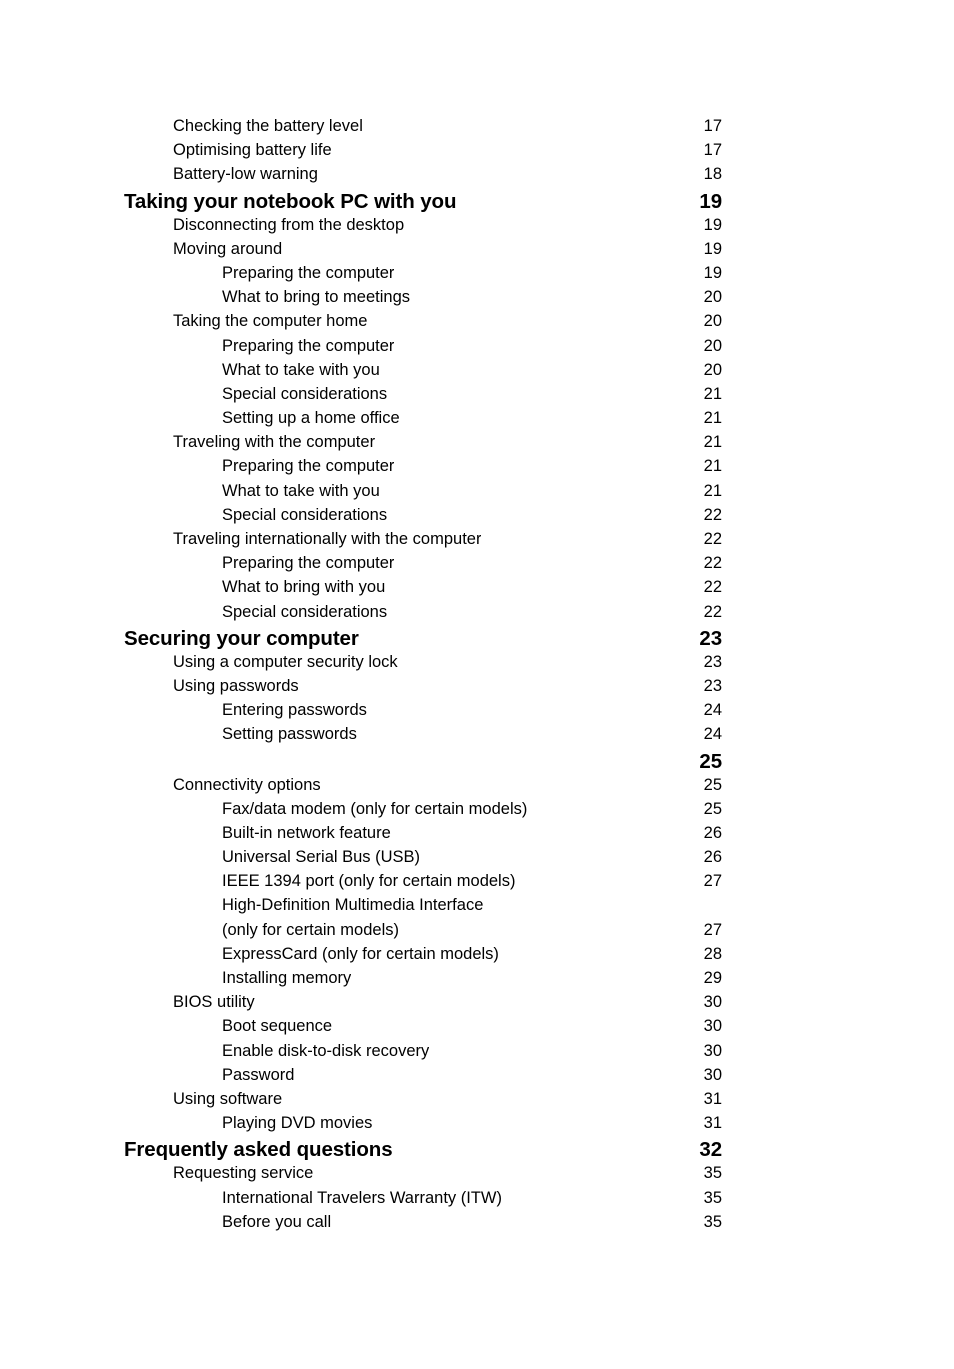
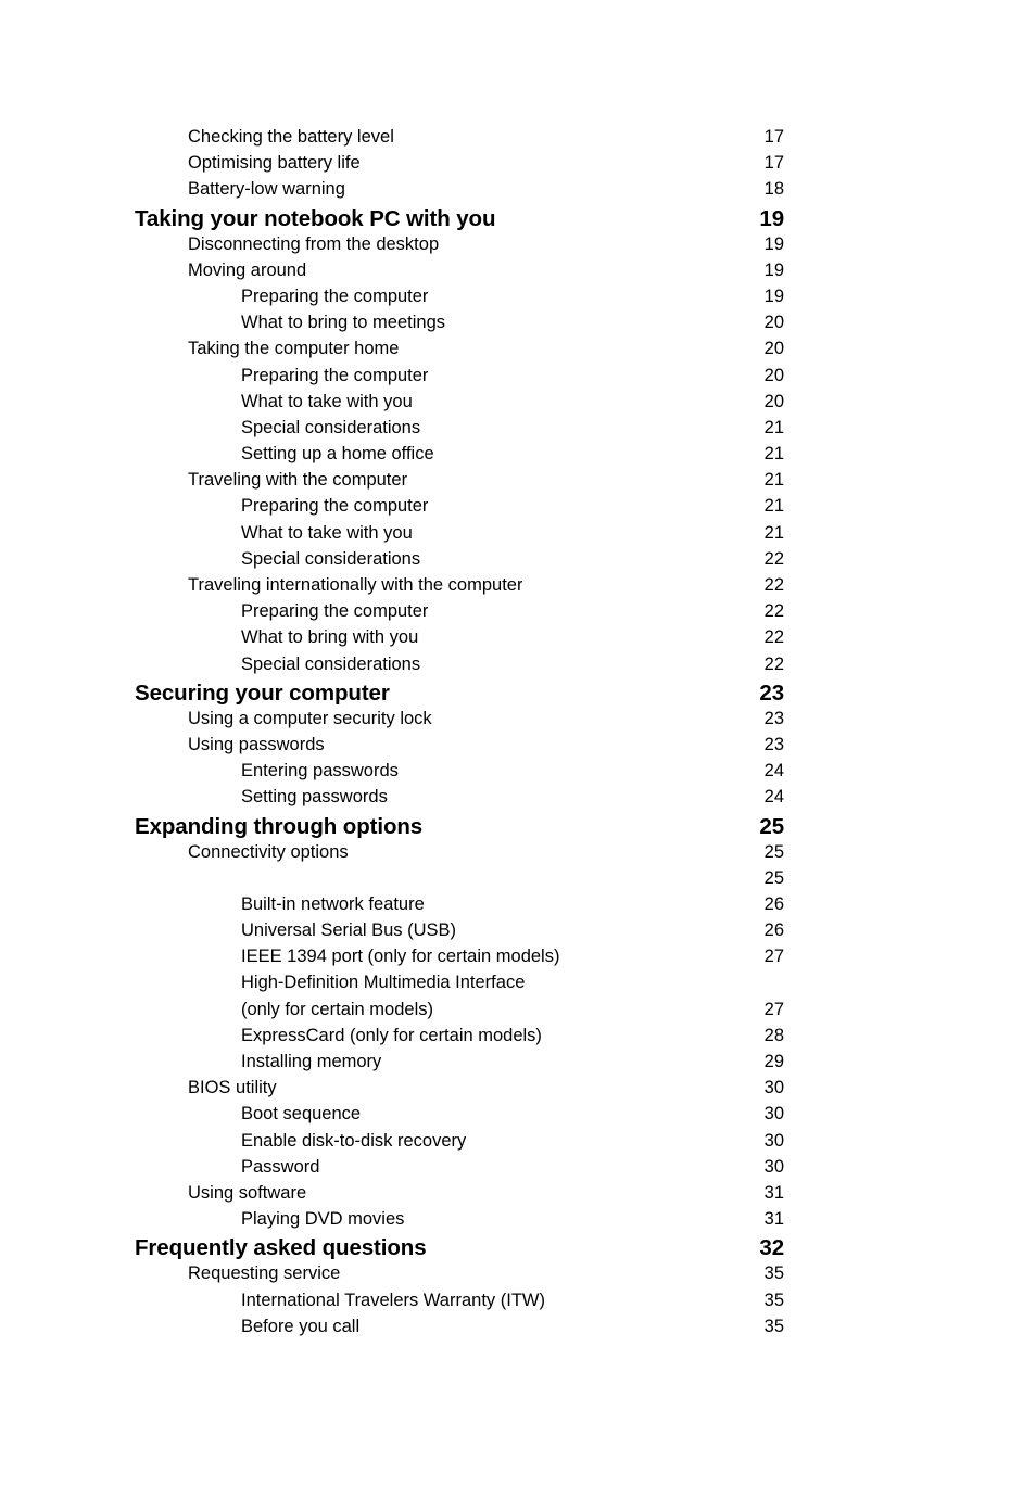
  Checking the battery level
  17
  Optimising battery life
  17
  Battery-low warning
  18
  Taking your notebook PC with you
  19
  Disconnecting from the desktop
  19
  Moving around
  19
  Preparing the computer
  19
  What to bring to meetings
  20
  Taking the computer home
  20
  Preparing the computer
  20
  What to take with you
  20
  Special considerations
  21
  Setting up a home office
  21
  Traveling with the computer
  21
  Preparing the computer
  21
  What to take with you
  21
  Special considerations
  22
  Traveling internationally with the computer
  22
  Preparing the computer
  22
  What to bring with you
  22
  Special considerations
  22
  Securing your computer
  23
  Using a computer security lock
  23
  Using passwords
  23
  Entering passwords
  24
  Setting passwords
  24
+ Expanding through options
  25
  Connectivity options
  25
- Fax/data modem (only for certain models)
  25
  Built-in network feature
  26
  Universal Serial Bus (USB)
  26
  IEEE 1394 port (only for certain models)
  27
  High-Definition Multimedia Interface
  (only for certain models)
  27
  ExpressCard (only for certain models)
  28
  Installing memory
  29
  BIOS utility
  30
  Boot sequence
  30
  Enable disk-to-disk recovery
  30
  Password
  30
  Using software
  31
  Playing DVD movies
  31
  Frequently asked questions
  32
  Requesting service
  35
  International Travelers Warranty (ITW)
  35
  Before you call
  35
